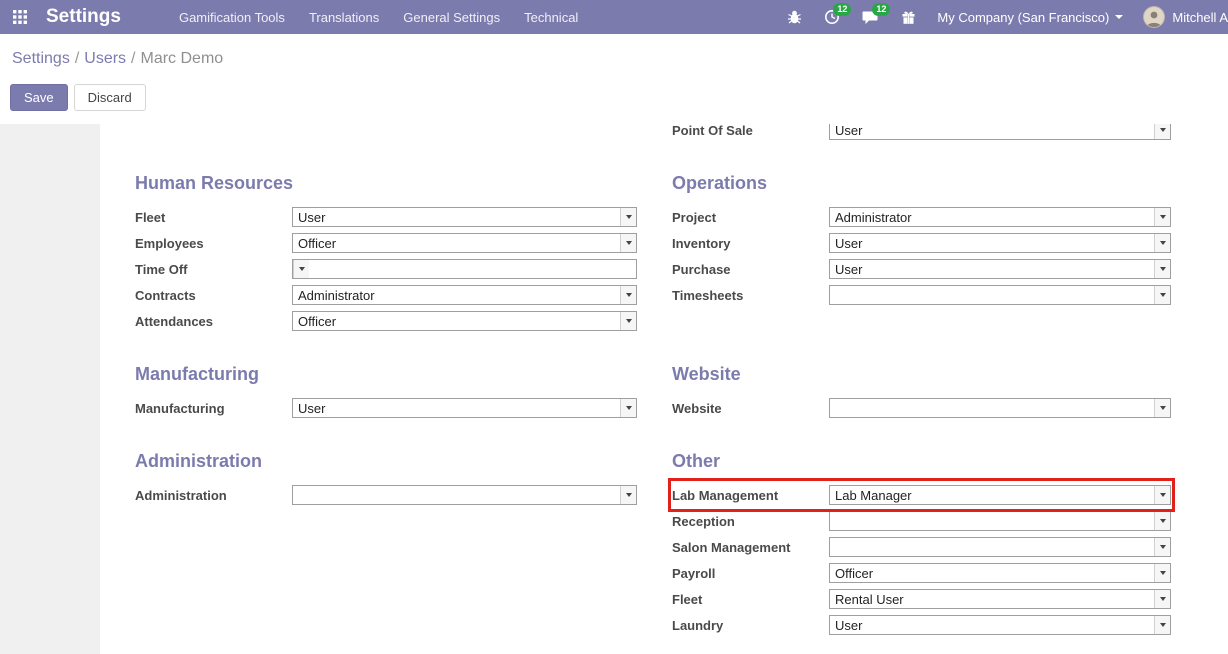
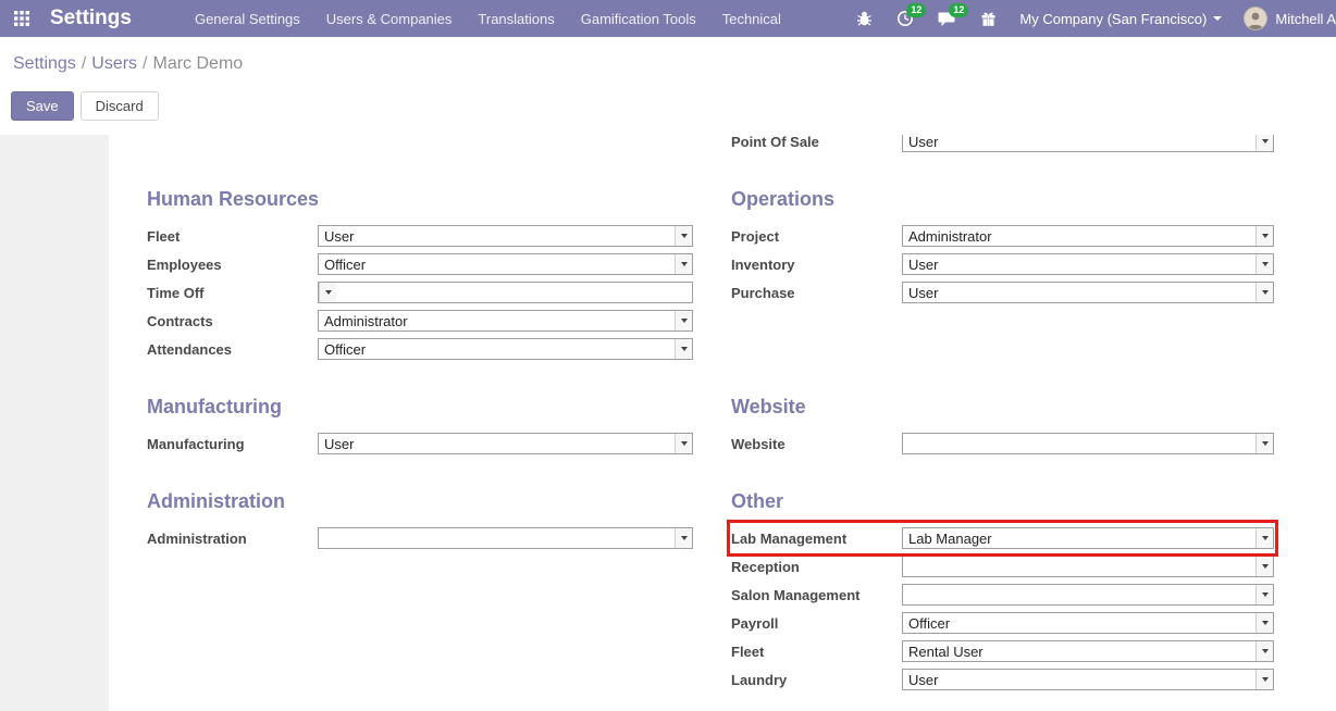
  Settings
- Gamification Tools
+ General Settings
+ Users & Companies
  Translations
- General Settings
+ Gamification Tools
  Technical
  12
  12
  My Company (San Francisco)
  Mitchell A
  Settings / Users / Marc Demo
  Save
  Discard
  Point Of Sale
  User
  Human Resources
  Fleet
  User
  Employees
  Officer
  Time Off
  Contracts
  Administrator
  Attendances
  Officer
  Operations
  Project
  Administrator
  Inventory
  User
  Purchase
  User
- Timesheets
  Manufacturing
  Manufacturing
  User
  Website
  Website
  Administration
  Administration
  Other
  Lab Management
  Lab Manager
  Reception
  Salon Management
  Payroll
  Officer
  Fleet
  Rental User
  Laundry
  User
